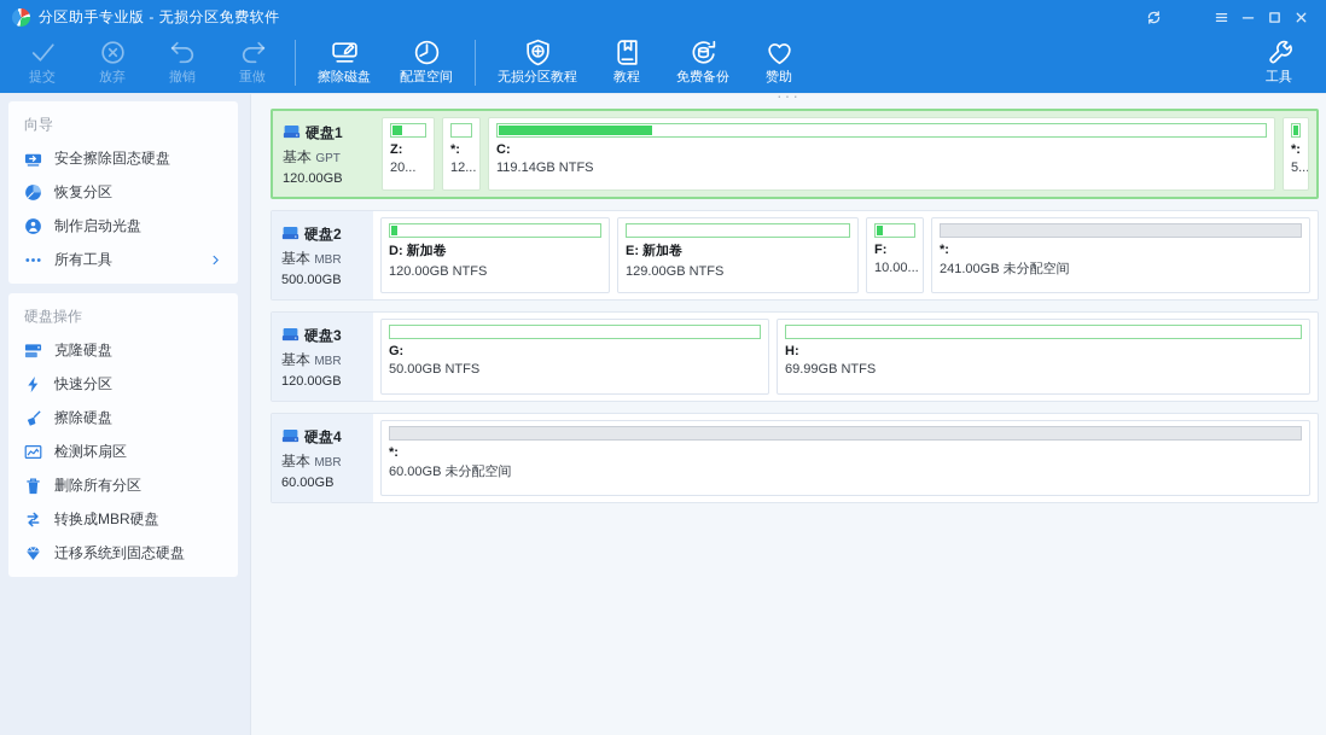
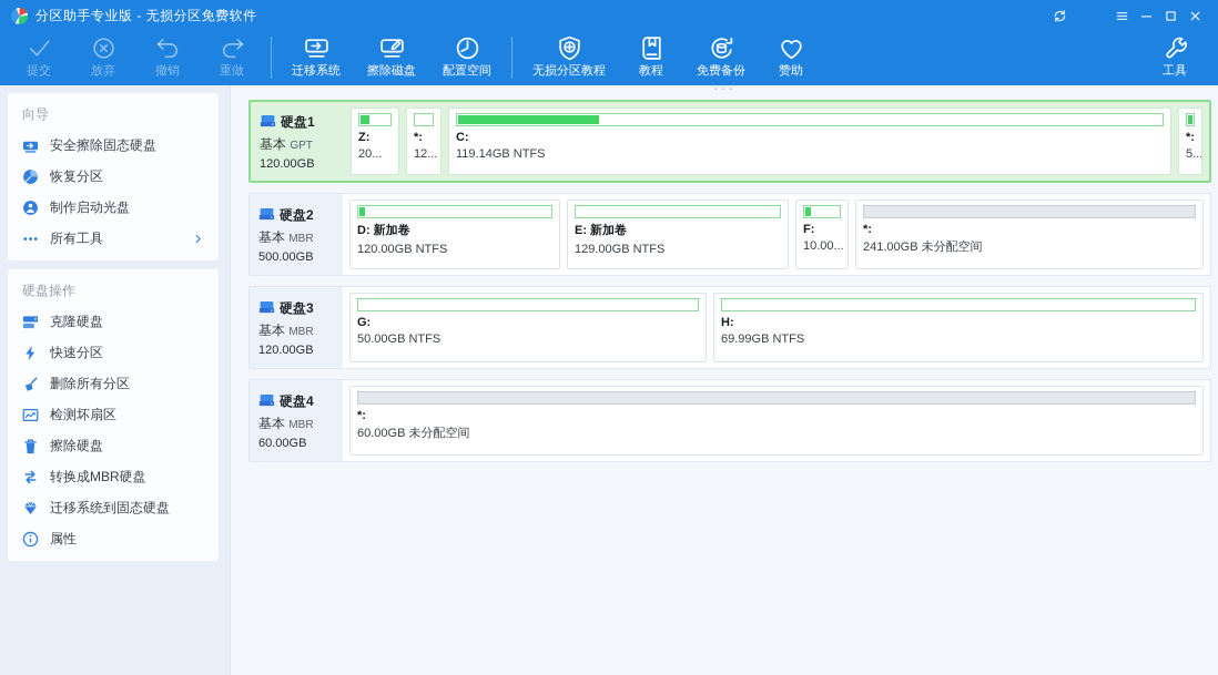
  分区助手专业版 - 无损分区免费软件
  提交
  放弃
  撤销
  重做
+ 迁移系统
  擦除磁盘
  配置空间
  无损分区教程
  教程
  免费备份
  赞助
  工具
  向导
  安全擦除固态硬盘
  恢复分区
  制作启动光盘
  所有工具
  硬盘操作
  克隆硬盘
  快速分区
- 擦除硬盘
+ 删除所有分区
  检测坏扇区
- 删除所有分区
+ 擦除硬盘
  转换成MBR硬盘
  迁移系统到固态硬盘
+ 属性
  ···
  硬盘1
  基本 GPT
  120.00GB
  Z:
  20...
  *:
  12...
  C:
  119.14GB NTFS
  *:
  5...
  硬盘2
  基本 MBR
  500.00GB
  D: 新加卷
  120.00GB NTFS
  E: 新加卷
  129.00GB NTFS
  F:
  10.00...
  *:
  241.00GB 未分配空间
  硬盘3
  基本 MBR
  120.00GB
  G:
  50.00GB NTFS
  H:
  69.99GB NTFS
  硬盘4
  基本 MBR
  60.00GB
  *:
  60.00GB 未分配空间
